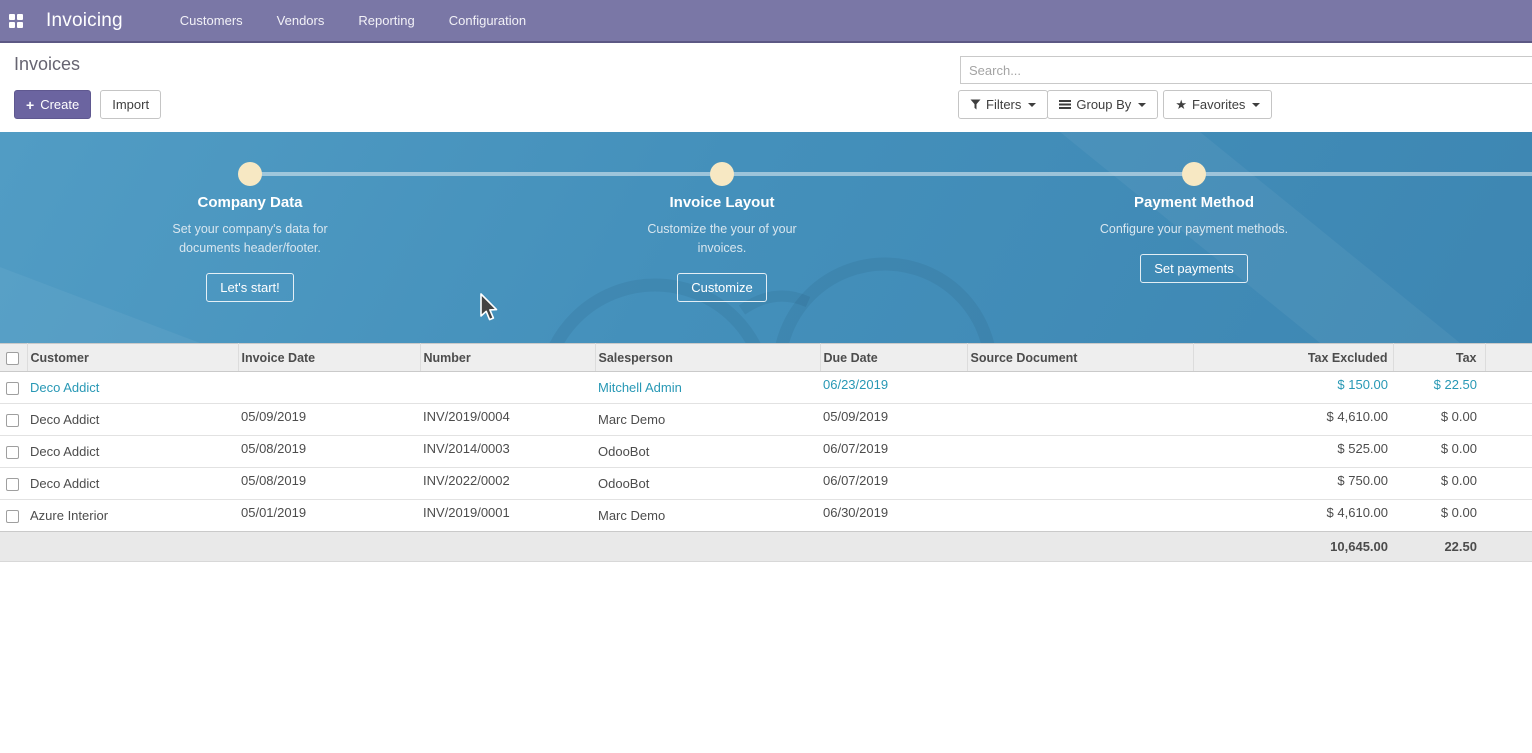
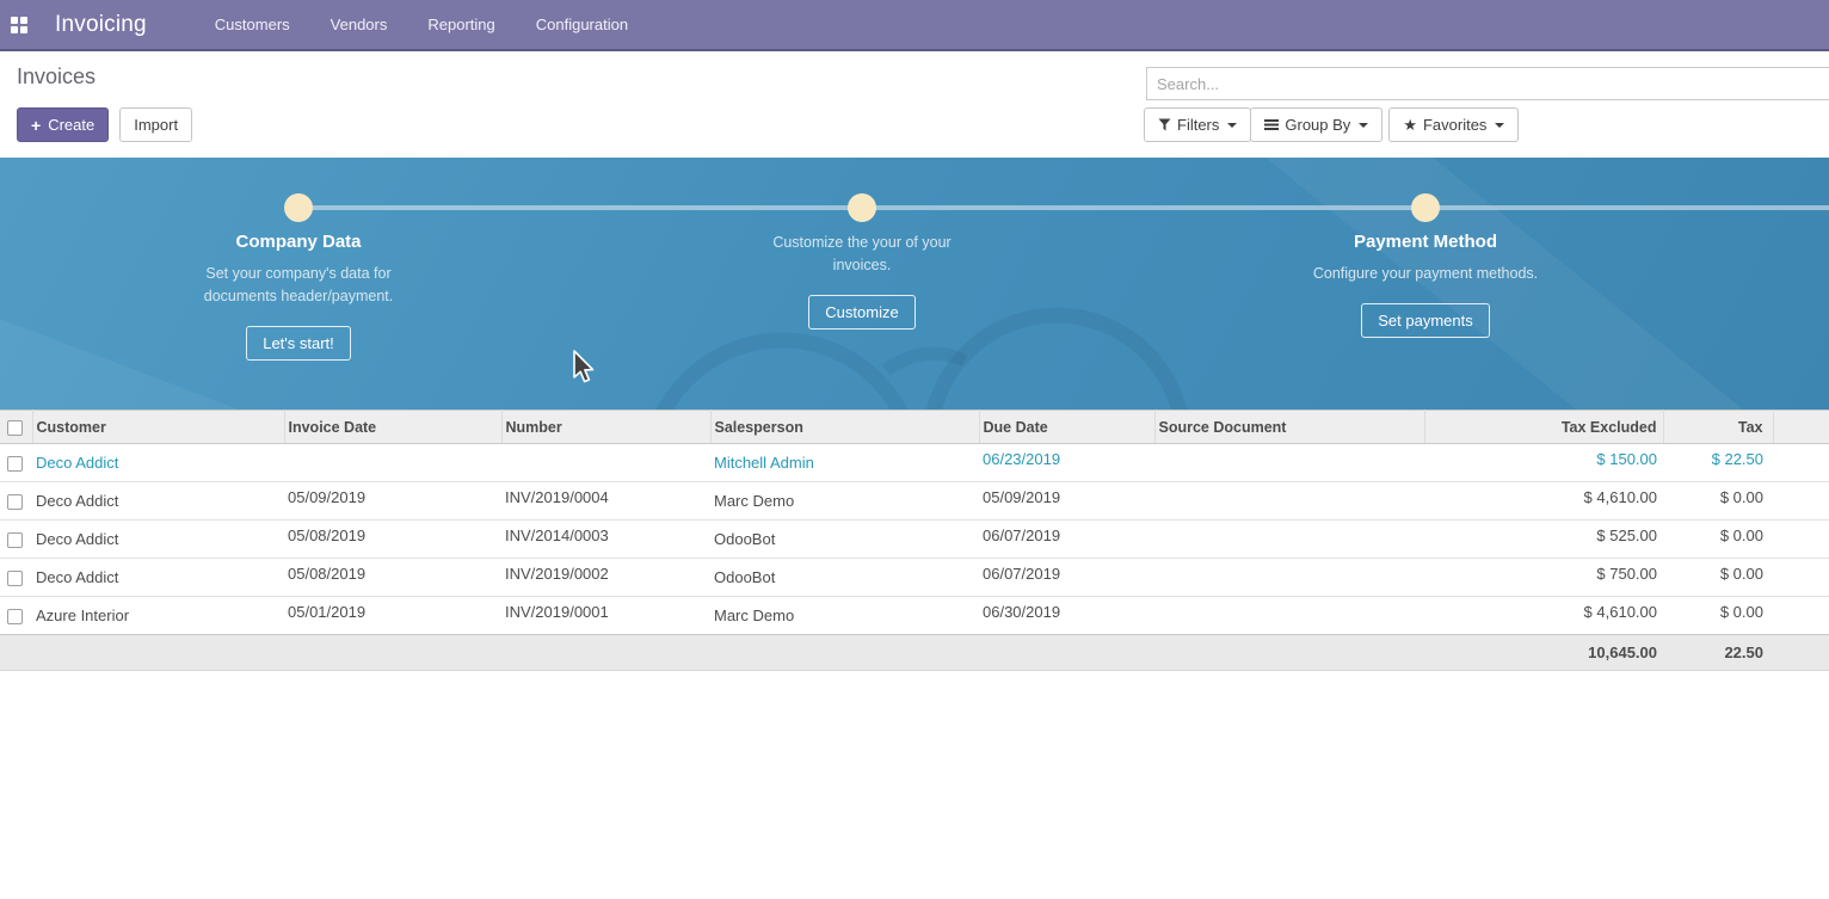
  Invoicing
  Customers
  Vendors
  Reporting
  Configuration
  Invoices
  +
  Create
  Import
  Search...
  Filters
  Group By
  ★
  Favorites
  Company Data
- Set your company's data for documents header/footer.
+ Set your company's data for documents header/payment.
  Let's start!
- Invoice Layout
  Customize the your of your invoices.
  Customize
  Payment Method
  Configure your payment methods.
  Set payments
  	Customer	Invoice Date	Number	Salesperson	Due Date	Source Document	Tax Excluded	Tax
  	Deco Addict			Mitchell Admin	06/23/2019		$ 150.00	$ 22.50
  	Deco Addict	05/09/2019	INV/2019/0004	Marc Demo	05/09/2019		$ 4,610.00	$ 0.00
  	Deco Addict	05/08/2019	INV/2014/0003	OdooBot	06/07/2019		$ 525.00	$ 0.00
- 	Deco Addict	05/08/2019	INV/2022/0002	OdooBot	06/07/2019		$ 750.00	$ 0.00
+ 	Deco Addict	05/08/2019	INV/2019/0002	OdooBot	06/07/2019		$ 750.00	$ 0.00
  	Azure Interior	05/01/2019	INV/2019/0001	Marc Demo	06/30/2019		$ 4,610.00	$ 0.00
  		10,645.00	22.50
